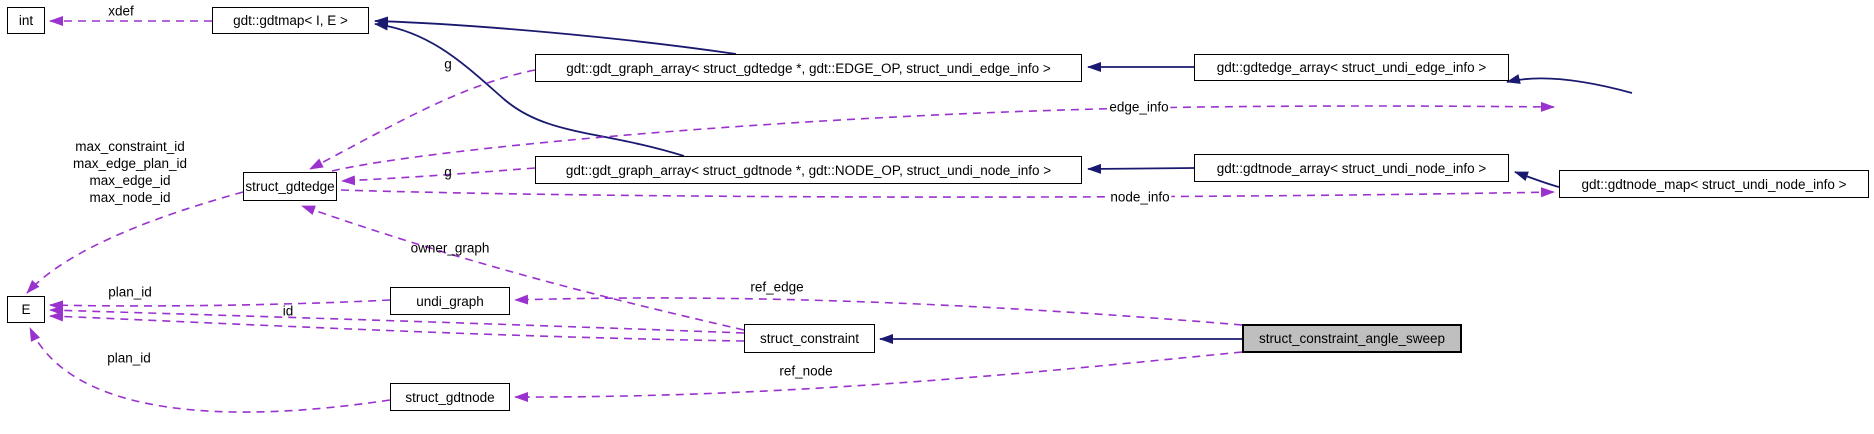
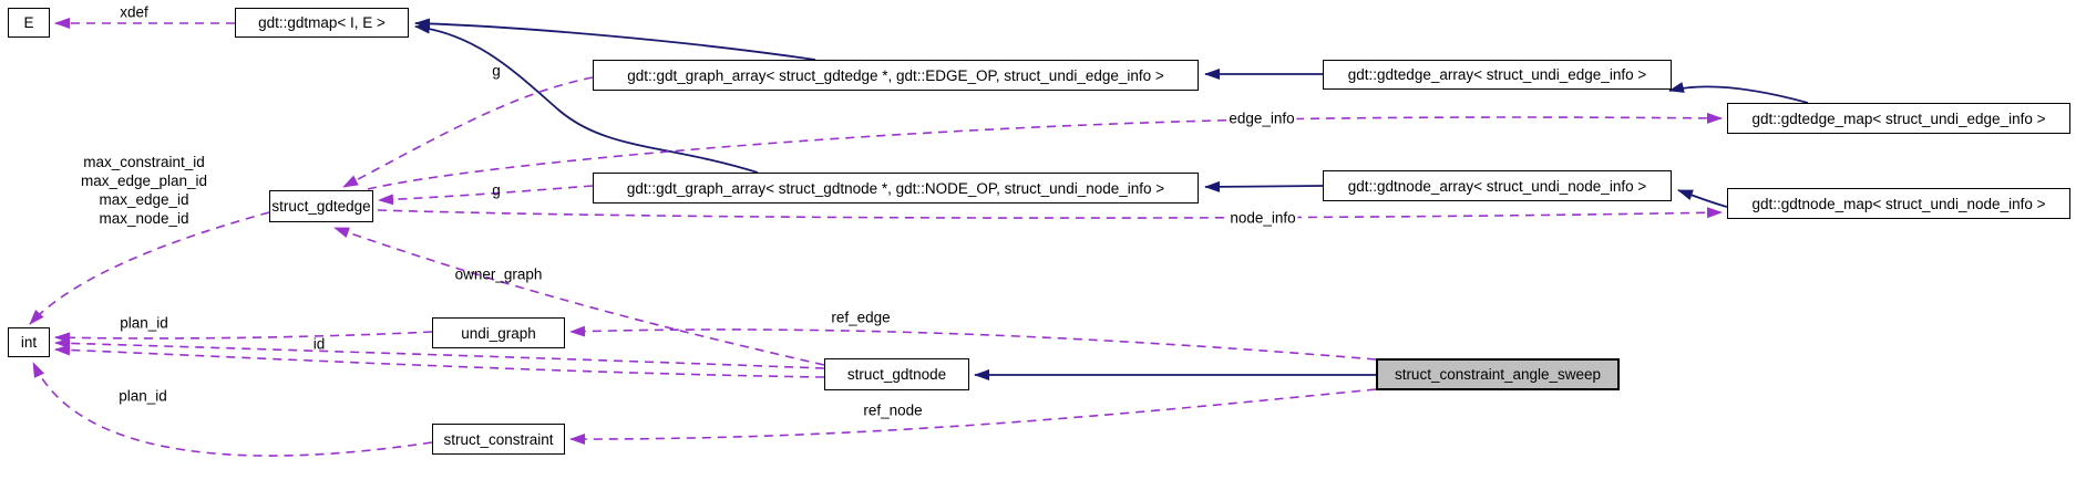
- int
+ E
  gdt::gdtmap< I, E >
  gdt::gdt_graph_array< struct_gdtedge *, gdt::EDGE_OP, struct_undi_edge_info >
  gdt::gdtedge_array< struct_undi_edge_info >
+ gdt::gdtedge_map< struct_undi_edge_info >
  gdt::gdt_graph_array< struct_gdtnode *, gdt::NODE_OP, struct_undi_node_info >
  gdt::gdtnode_array< struct_undi_node_info >
  gdt::gdtnode_map< struct_undi_node_info >
  struct_gdtedge
- E
+ int
  undi_graph
- struct_constraint
+ struct_gdtnode
  struct_constraint_angle_sweep
- struct_gdtnode
+ struct_constraint
  xdef
  g
  g
  edge_info
  node_info
  max_constraint_id
  max_edge_plan_id
  max_edge_id
  max_node_id
  owner_graph
  plan_id
  id
  plan_id
  ref_edge
  ref_node
